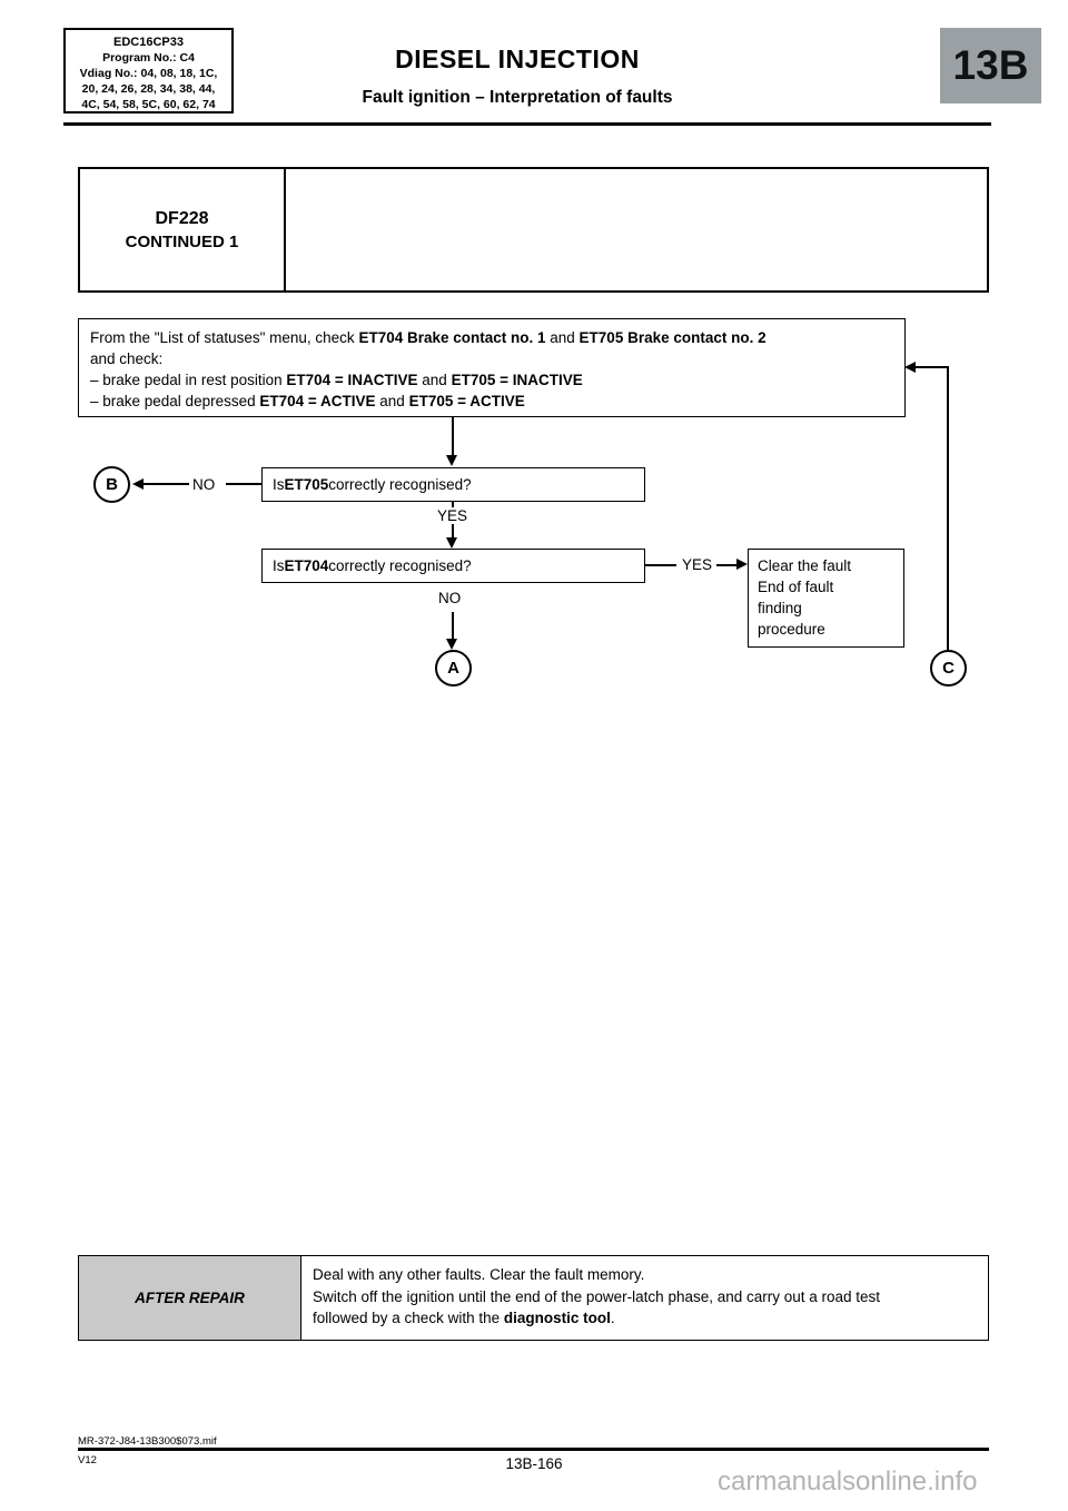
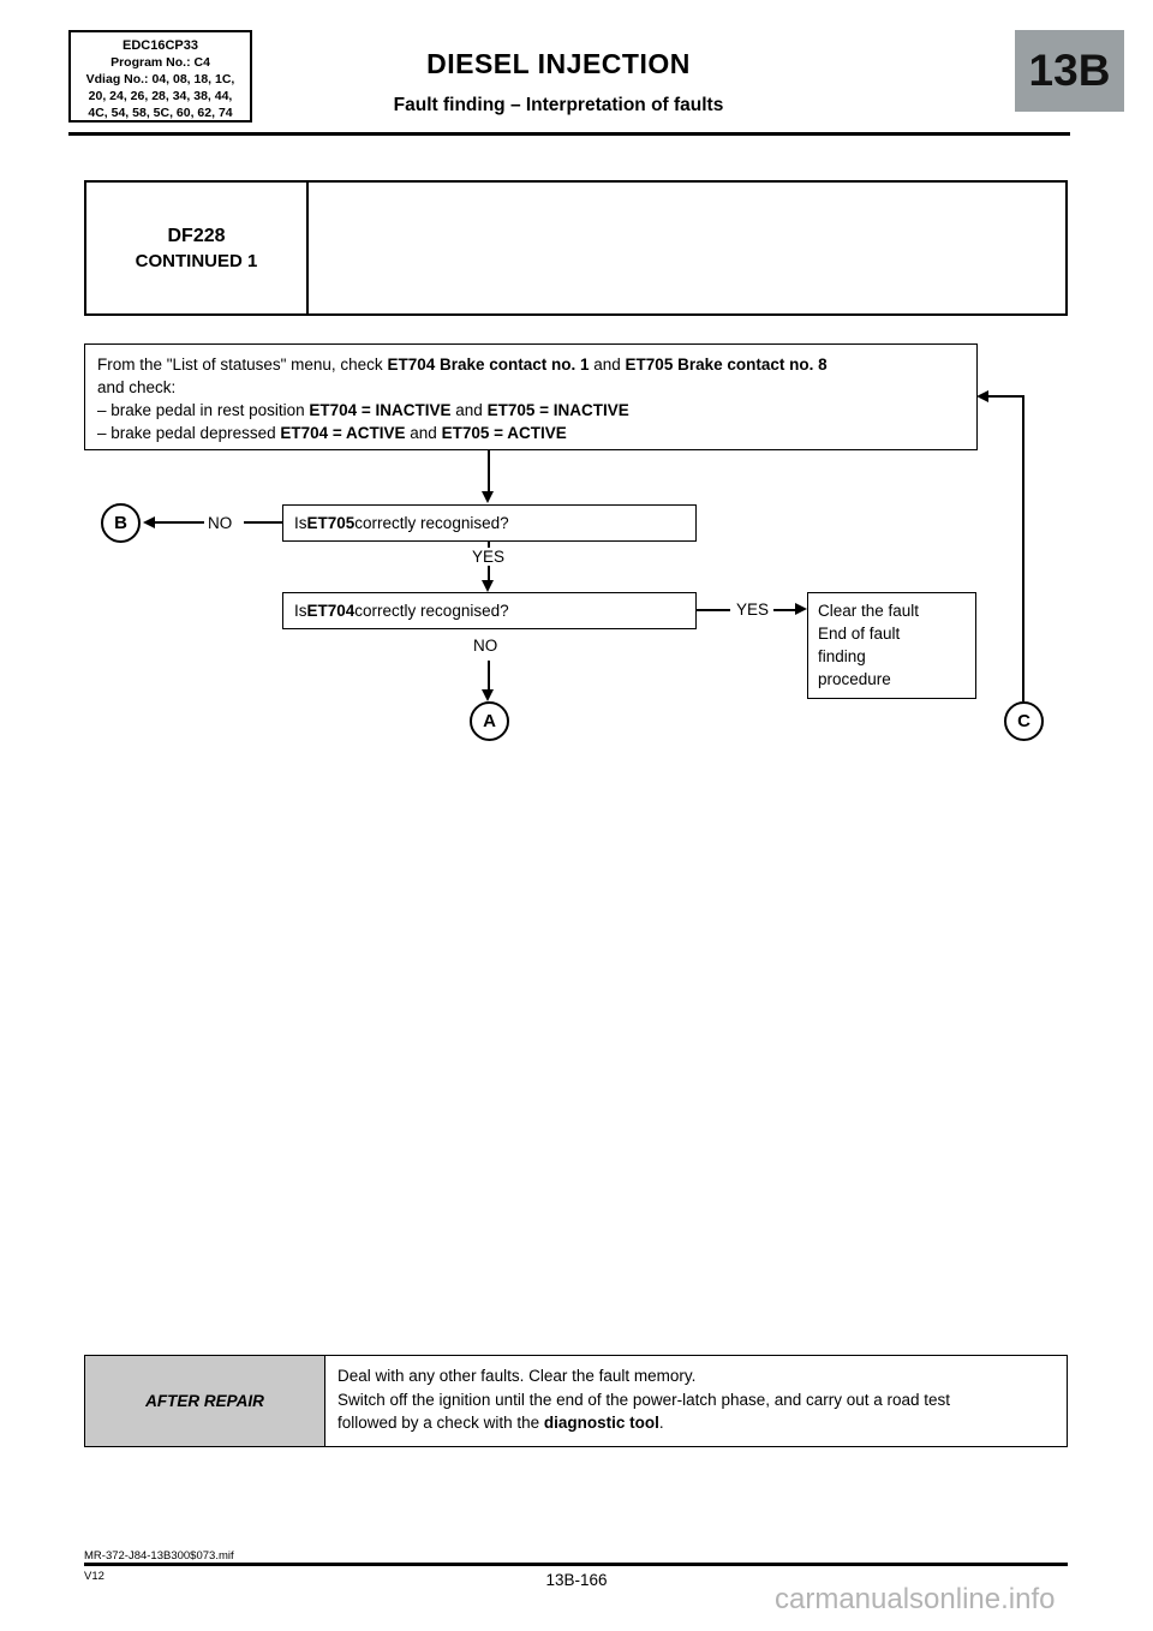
  EDC16CP33
  Program No.: C4
  Vdiag No.: 04, 08, 18, 1C,
  20, 24, 26, 28, 34, 38, 44,
  4C, 54, 58, 5C, 60, 62, 74
  DIESEL INJECTION
- Fault ignition – Interpretation of faults
+ Fault finding – Interpretation of faults
  13B
  DF228
  CONTINUED 1
- From the "List of statuses" menu, check ET704 Brake contact no. 1 and ET705 Brake contact no. 2
+ From the "List of statuses" menu, check ET704 Brake contact no. 1 and ET705 Brake contact no. 8
  and check:
  – brake pedal in rest position ET704 = INACTIVE and ET705 = INACTIVE
  – brake pedal depressed ET704 = ACTIVE and ET705 = ACTIVE
  Is
  ET705
  correctly recognised?
  B
  NO
  YES
  Is
  ET704
  correctly recognised?
  YES
  Clear the fault
  End of fault
  finding
  procedure
  NO
  A
  C
  AFTER REPAIR
  Deal with any other faults. Clear the fault memory.
  Switch off the ignition until the end of the power-latch phase, and carry out a road test
  followed by a check with the diagnostic tool.
  MR-372-J84-13B300$073.mif
  V12
  13B-166
  carmanualsonline.info
